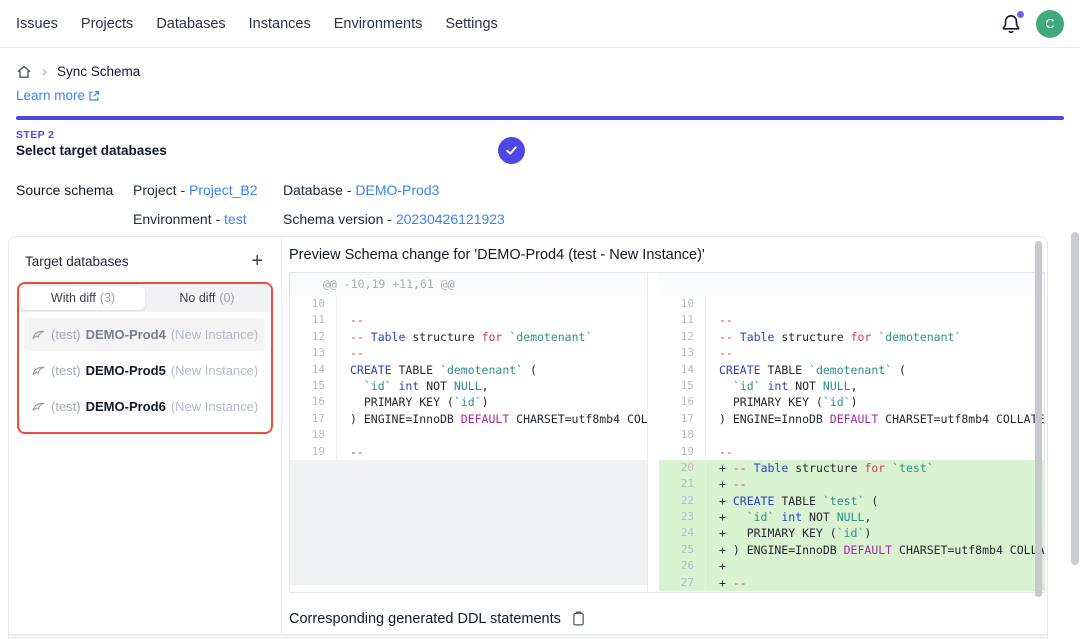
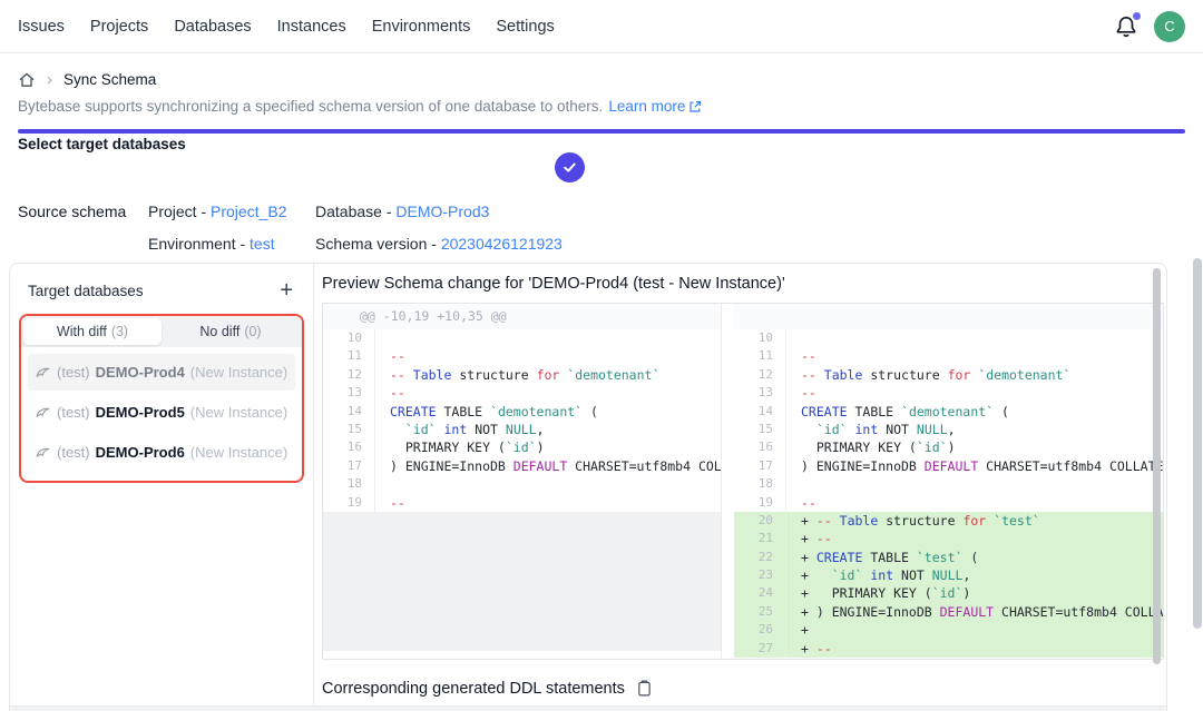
  Issues
  Projects
  Databases
  Instances
  Environments
  Settings
  C
  ›
  Sync Schema
+ Bytebase supports synchronizing a specified schema version of one database to others.
  Learn more
- STEP 2
  Select target databases
  Source schema
  Project - Project_B2
  Database - DEMO-Prod3
  Environment - test
  Schema version - 20230426121923
  Target databases
  +
  With diff
  (3)
  No diff
  (0)
  (test)
  DEMO-Prod4
  (New Instance)
  (test)
  DEMO-Prod5
  (New Instance)
  (test)
  DEMO-Prod6
  (New Instance)
  Preview Schema change for 'DEMO-Prod4 (test - New Instance)'
- @@ -10,19 +11,61 @@
+ @@ -10,19 +10,35 @@
  10
  11
  --
  12
  -- Table structure for `demotenant`
  13
  --
  14
  CREATE TABLE `demotenant` (
  15
  `id` int NOT NULL,
  16
  PRIMARY KEY (`id`)
  17
  ) ENGINE=InnoDB DEFAULT CHARSET=utf8mb4 COL
  18
  19
  --
  10
  11
  --
  12
  -- Table structure for `demotenant`
  13
  --
  14
  CREATE TABLE `demotenant` (
  15
  `id` int NOT NULL,
  16
  PRIMARY KEY (`id`)
  17
  ) ENGINE=InnoDB DEFAULT CHARSET=utf8mb4 COLLA
  18
  19
  --
  20
  + -- Table structure for `test`
  21
  + --
  22
  + CREATE TABLE `test` (
  23
  + `id` int NOT NULL,
  24
  + PRIMARY KEY (`id`)
  25
  + ) ENGINE=InnoDB DEFAULT CHARSET=utf8mb4 COL
  26
  +
  27
  + --
  Corresponding generated DDL statements
